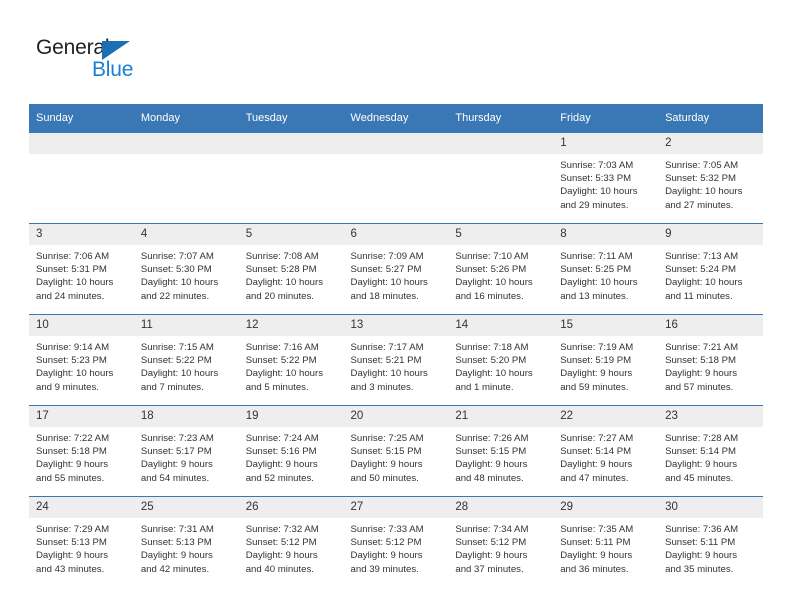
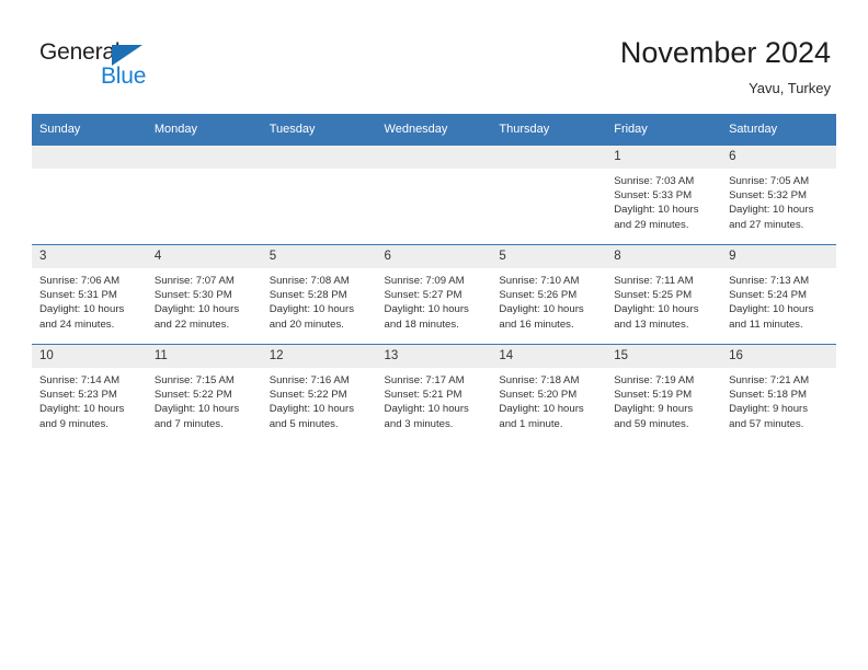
  General
  Blue
+ November 2024
+ Yavu, Turkey
  Sunday	Monday	Tuesday	Wednesday	Thursday	Friday	Saturday
- 					1Sunrise: 7:03 AMSunset: 5:33 PMDaylight: 10 hours and 29 minutes.	2Sunrise: 7:05 AMSunset: 5:32 PMDaylight: 10 hours and 27 minutes.
+ 					1Sunrise: 7:03 AMSunset: 5:33 PMDaylight: 10 hours and 29 minutes.	6Sunrise: 7:05 AMSunset: 5:32 PMDaylight: 10 hours and 27 minutes.
  3Sunrise: 7:06 AMSunset: 5:31 PMDaylight: 10 hours and 24 minutes.	4Sunrise: 7:07 AMSunset: 5:30 PMDaylight: 10 hours and 22 minutes.	5Sunrise: 7:08 AMSunset: 5:28 PMDaylight: 10 hours and 20 minutes.	6Sunrise: 7:09 AMSunset: 5:27 PMDaylight: 10 hours and 18 minutes.	5Sunrise: 7:10 AMSunset: 5:26 PMDaylight: 10 hours and 16 minutes.	8Sunrise: 7:11 AMSunset: 5:25 PMDaylight: 10 hours and 13 minutes.	9Sunrise: 7:13 AMSunset: 5:24 PMDaylight: 10 hours and 11 minutes.
- 10Sunrise: 9:14 AMSunset: 5:23 PMDaylight: 10 hours and 9 minutes.	11Sunrise: 7:15 AMSunset: 5:22 PMDaylight: 10 hours and 7 minutes.	12Sunrise: 7:16 AMSunset: 5:22 PMDaylight: 10 hours and 5 minutes.	13Sunrise: 7:17 AMSunset: 5:21 PMDaylight: 10 hours and 3 minutes.	14Sunrise: 7:18 AMSunset: 5:20 PMDaylight: 10 hours and 1 minute.	15Sunrise: 7:19 AMSunset: 5:19 PMDaylight: 9 hours and 59 minutes.	16Sunrise: 7:21 AMSunset: 5:18 PMDaylight: 9 hours and 57 minutes.
+ 10Sunrise: 7:14 AMSunset: 5:23 PMDaylight: 10 hours and 9 minutes.	11Sunrise: 7:15 AMSunset: 5:22 PMDaylight: 10 hours and 7 minutes.	12Sunrise: 7:16 AMSunset: 5:22 PMDaylight: 10 hours and 5 minutes.	13Sunrise: 7:17 AMSunset: 5:21 PMDaylight: 10 hours and 3 minutes.	14Sunrise: 7:18 AMSunset: 5:20 PMDaylight: 10 hours and 1 minute.	15Sunrise: 7:19 AMSunset: 5:19 PMDaylight: 9 hours and 59 minutes.	16Sunrise: 7:21 AMSunset: 5:18 PMDaylight: 9 hours and 57 minutes.
- 17Sunrise: 7:22 AMSunset: 5:18 PMDaylight: 9 hours and 55 minutes.	18Sunrise: 7:23 AMSunset: 5:17 PMDaylight: 9 hours and 54 minutes.	19Sunrise: 7:24 AMSunset: 5:16 PMDaylight: 9 hours and 52 minutes.	20Sunrise: 7:25 AMSunset: 5:15 PMDaylight: 9 hours and 50 minutes.	21Sunrise: 7:26 AMSunset: 5:15 PMDaylight: 9 hours and 48 minutes.	22Sunrise: 7:27 AMSunset: 5:14 PMDaylight: 9 hours and 47 minutes.	23Sunrise: 7:28 AMSunset: 5:14 PMDaylight: 9 hours and 45 minutes.
- 24Sunrise: 7:29 AMSunset: 5:13 PMDaylight: 9 hours and 43 minutes.	25Sunrise: 7:31 AMSunset: 5:13 PMDaylight: 9 hours and 42 minutes.	26Sunrise: 7:32 AMSunset: 5:12 PMDaylight: 9 hours and 40 minutes.	27Sunrise: 7:33 AMSunset: 5:12 PMDaylight: 9 hours and 39 minutes.	28Sunrise: 7:34 AMSunset: 5:12 PMDaylight: 9 hours and 37 minutes.	29Sunrise: 7:35 AMSunset: 5:11 PMDaylight: 9 hours and 36 minutes.	30Sunrise: 7:36 AMSunset: 5:11 PMDaylight: 9 hours and 35 minutes.
